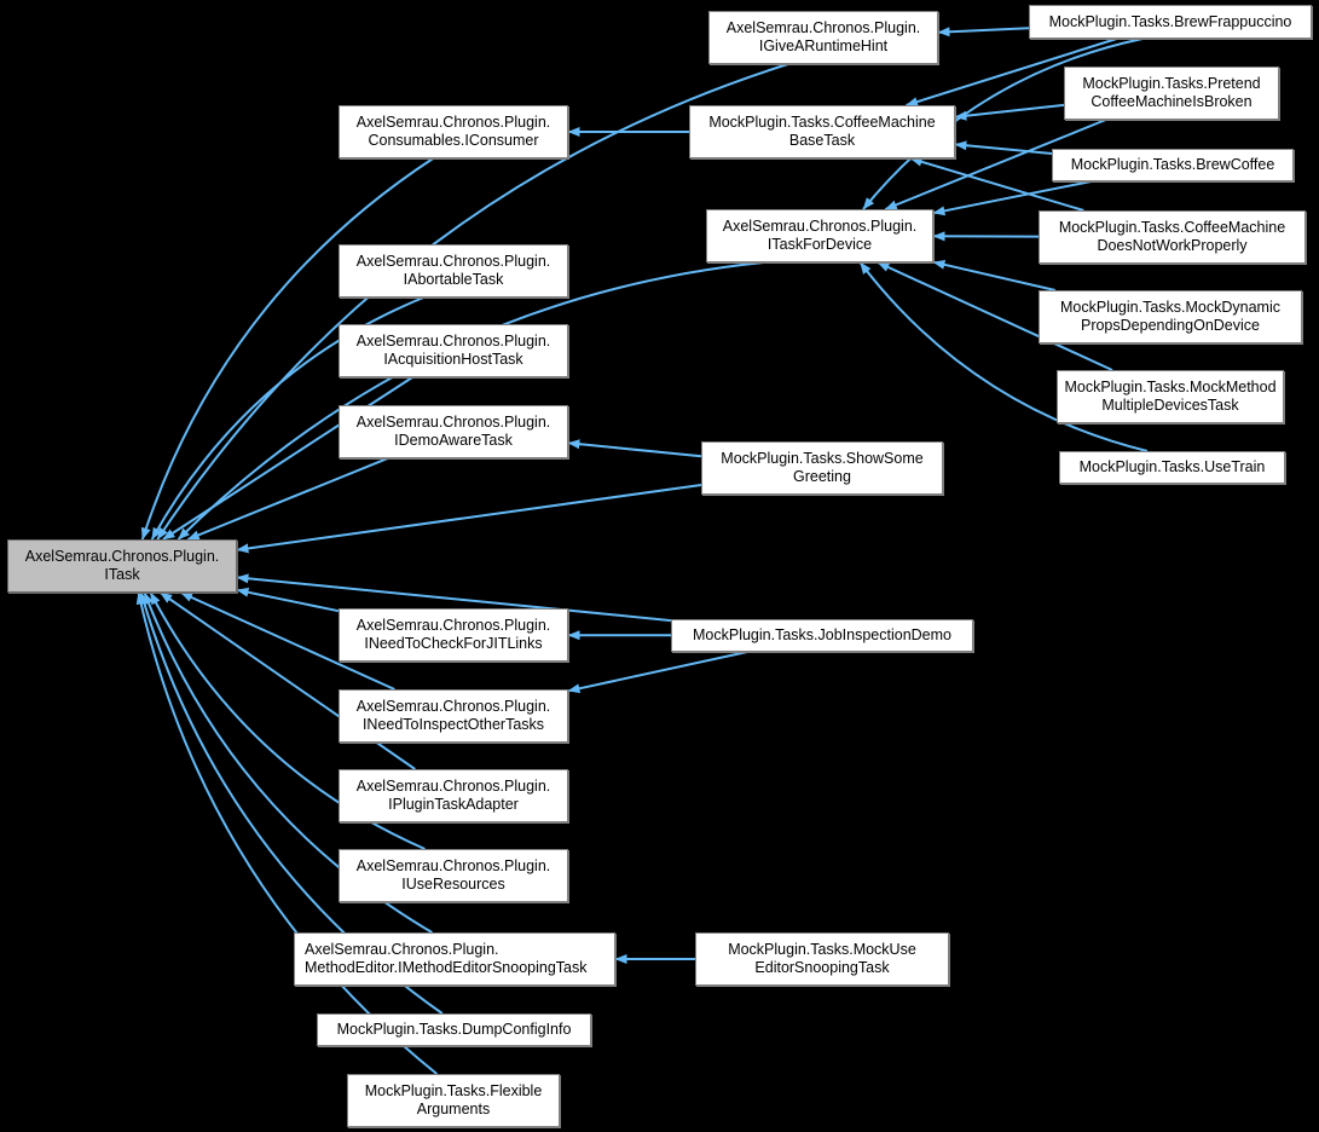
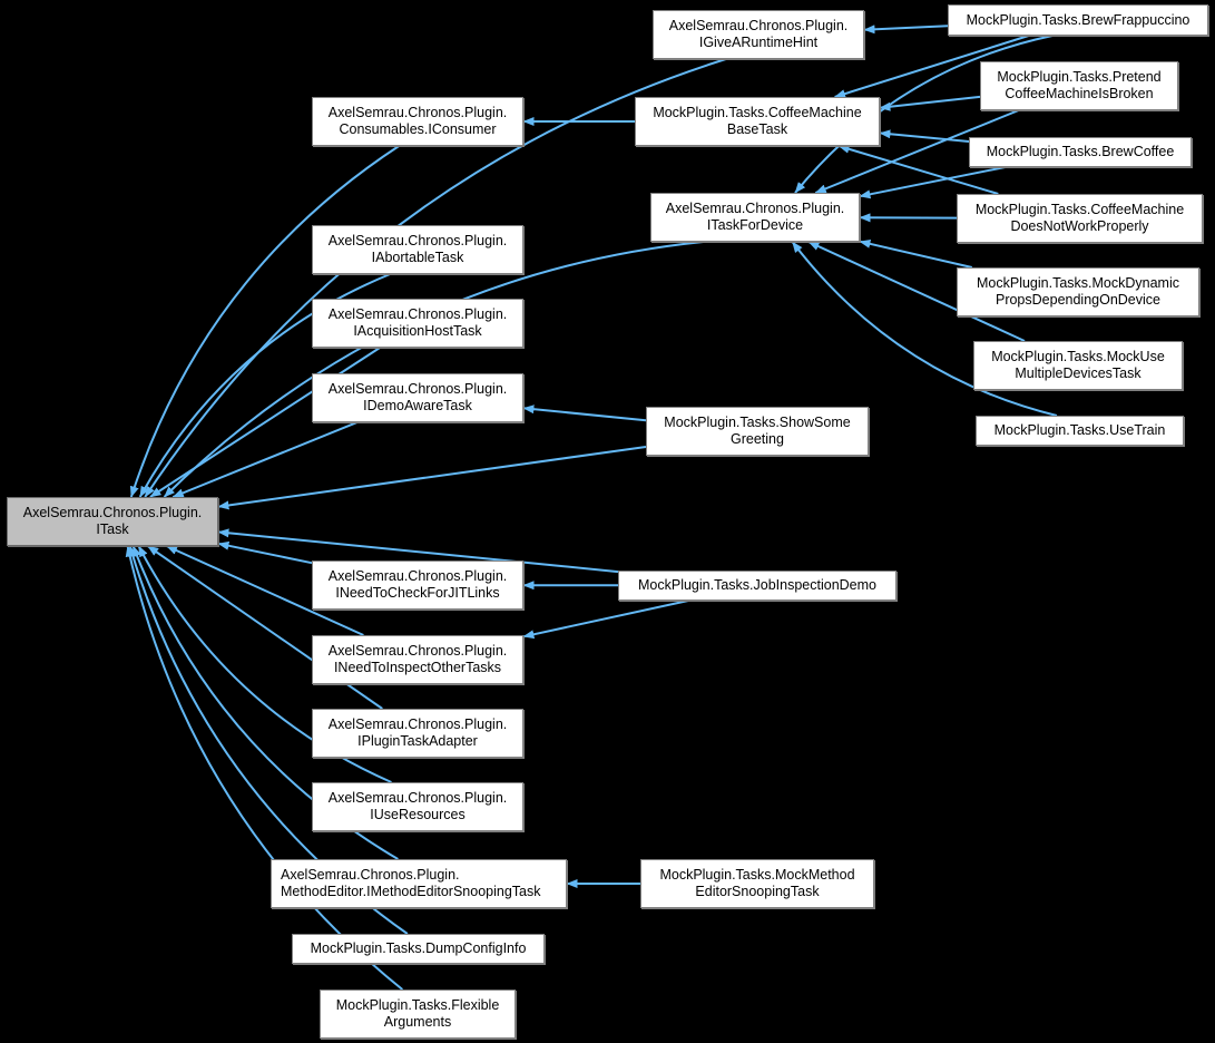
  AxelSemrau.Chronos.Plugin.
  ITask
  AxelSemrau.Chronos.Plugin.
  IGiveARuntimeHint
  AxelSemrau.Chronos.Plugin.
  Consumables.IConsumer
  MockPlugin.Tasks.CoffeeMachine
  BaseTask
  MockPlugin.Tasks.BrewFrappuccino
  MockPlugin.Tasks.Pretend
  CoffeeMachineIsBroken
  MockPlugin.Tasks.BrewCoffee
  AxelSemrau.Chronos.Plugin.
  ITaskForDevice
  MockPlugin.Tasks.CoffeeMachine
  DoesNotWorkProperly
  MockPlugin.Tasks.MockDynamic
  PropsDependingOnDevice
- MockPlugin.Tasks.MockMethod
+ MockPlugin.Tasks.MockUse
  MultipleDevicesTask
  MockPlugin.Tasks.UseTrain
  AxelSemrau.Chronos.Plugin.
  IAbortableTask
  AxelSemrau.Chronos.Plugin.
  IAcquisitionHostTask
  AxelSemrau.Chronos.Plugin.
  IDemoAwareTask
  MockPlugin.Tasks.ShowSome
  Greeting
  AxelSemrau.Chronos.Plugin.
  INeedToCheckForJITLinks
  MockPlugin.Tasks.JobInspectionDemo
  AxelSemrau.Chronos.Plugin.
  INeedToInspectOtherTasks
  AxelSemrau.Chronos.Plugin.
  IPluginTaskAdapter
  AxelSemrau.Chronos.Plugin.
  IUseResources
  AxelSemrau.Chronos.Plugin.
  MethodEditor.IMethodEditorSnoopingTask
- MockPlugin.Tasks.MockUse
+ MockPlugin.Tasks.MockMethod
  EditorSnoopingTask
  MockPlugin.Tasks.DumpConfigInfo
  MockPlugin.Tasks.Flexible
  Arguments
